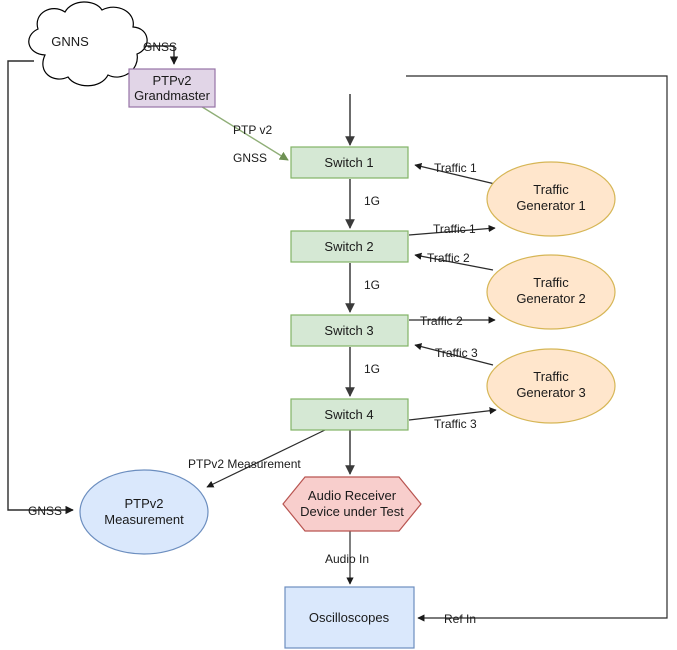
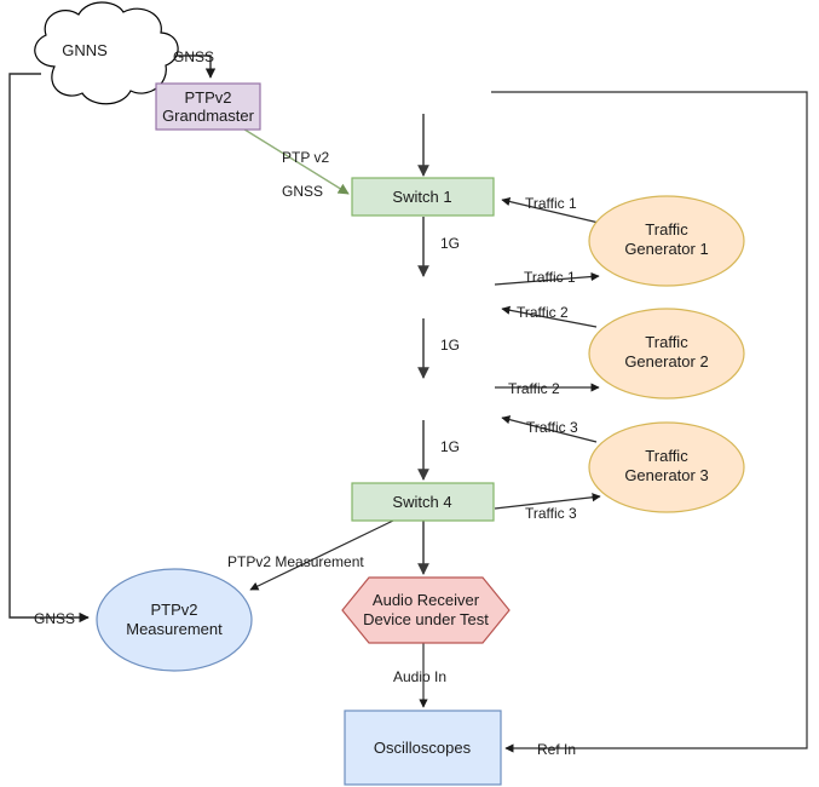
  GNNS
  PTPv2
  Grandmaster
  Switch 1
- Switch 2
- Switch 3
  Switch 4
  Traffic
  Generator 1
  Traffic
  Generator 2
  Traffic
  Generator 3
  PTPv2
  Measurement
  Audio Receiver
  Device under Test
  Oscilloscopes
  GNSS
  PTP v2
  GNSS
  1G
  1G
  1G
  Traffic 1
  Traffic 1
  Traffic 2
  Traffic 2
  Traffic 3
  Traffic 3
  PTPv2 Measurement
  GNSS
  Audio In
  Ref In
